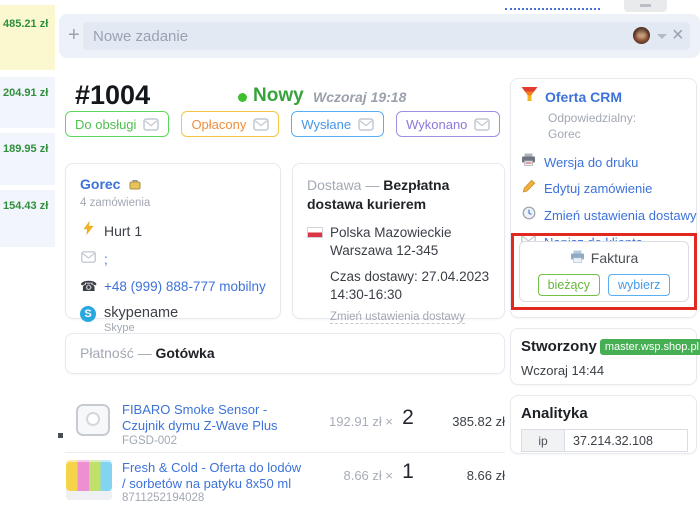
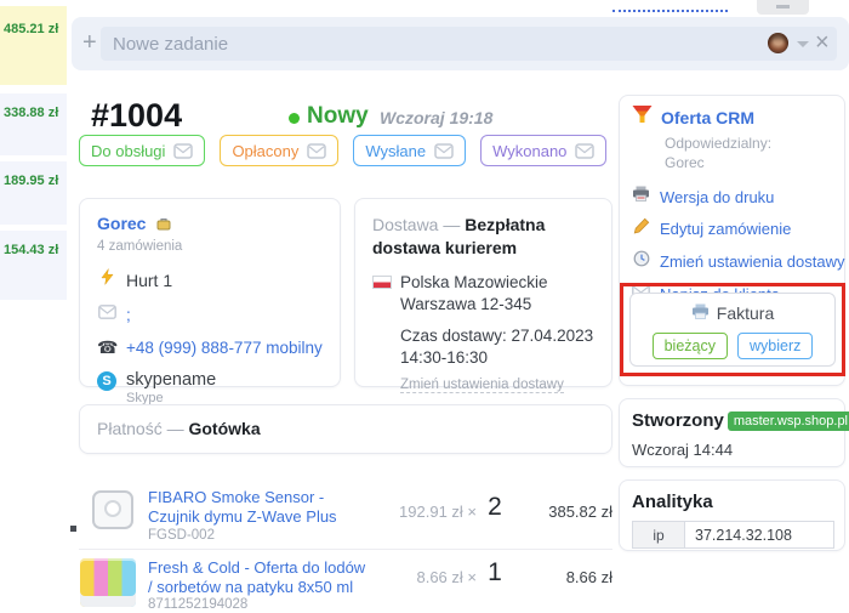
  485.21 zł
- 204.91 zł
+ 338.88 zł
  189.95 zł
  154.43 zł
  +
  Nowe zadanie
  ×
  #1004
  Nowy
  Wczoraj 19:18
  Do obsługi
  Opłacony
  Wysłane
  Wykonano
  Gorec
  4 zamówienia
  Hurt 1
  ;
  ☎
  +48 (999) 888-777 mobilny
  S
  skypename
  Skype
  Dostawa — Bezpłatna dostawa kurierem
  Polska Mazowieckie Warszawa 12-345
  Czas dostawy: 27.04.2023 14:30-16:30
  Zmień ustawienia dostawy
  Oferta CRM
  Odpowiedzialny:
  Gorec
  Wersja do druku
  Edytuj zamówienie
  Zmień ustawienia dostawy
  Faktura
  bieżący
  wybierz
  Stworzony
  master.wsp.shop.pl
  Wczoraj 14:44
  Analityka
  ip
  37.214.32.108
  Płatność — Gotówka
  FIBARO Smoke Sensor - Czujnik dymu Z-Wave Plus
  FGSD-002
  192.91 zł ×
  2
  385.82 zł
  Fresh & Cold - Oferta do lodów / sorbetów na patyku 8x50 ml
  8711252194028
  8.66 zł ×
  1
  8.66 zł
